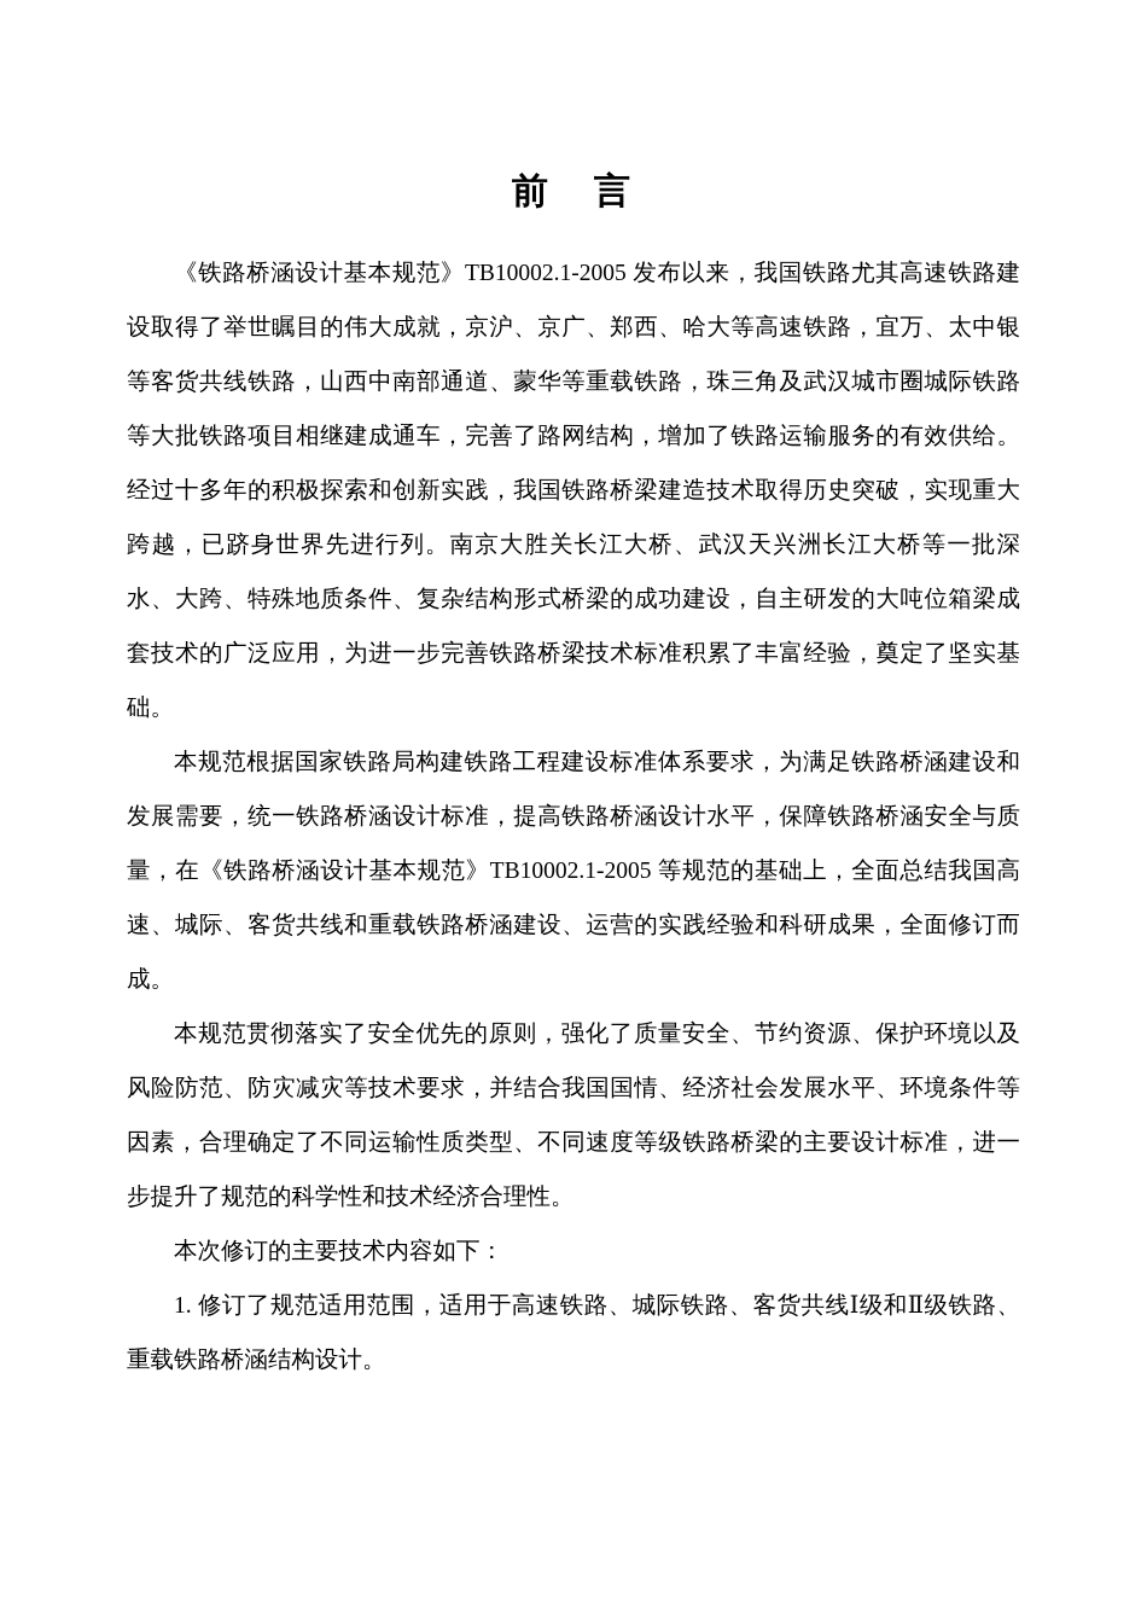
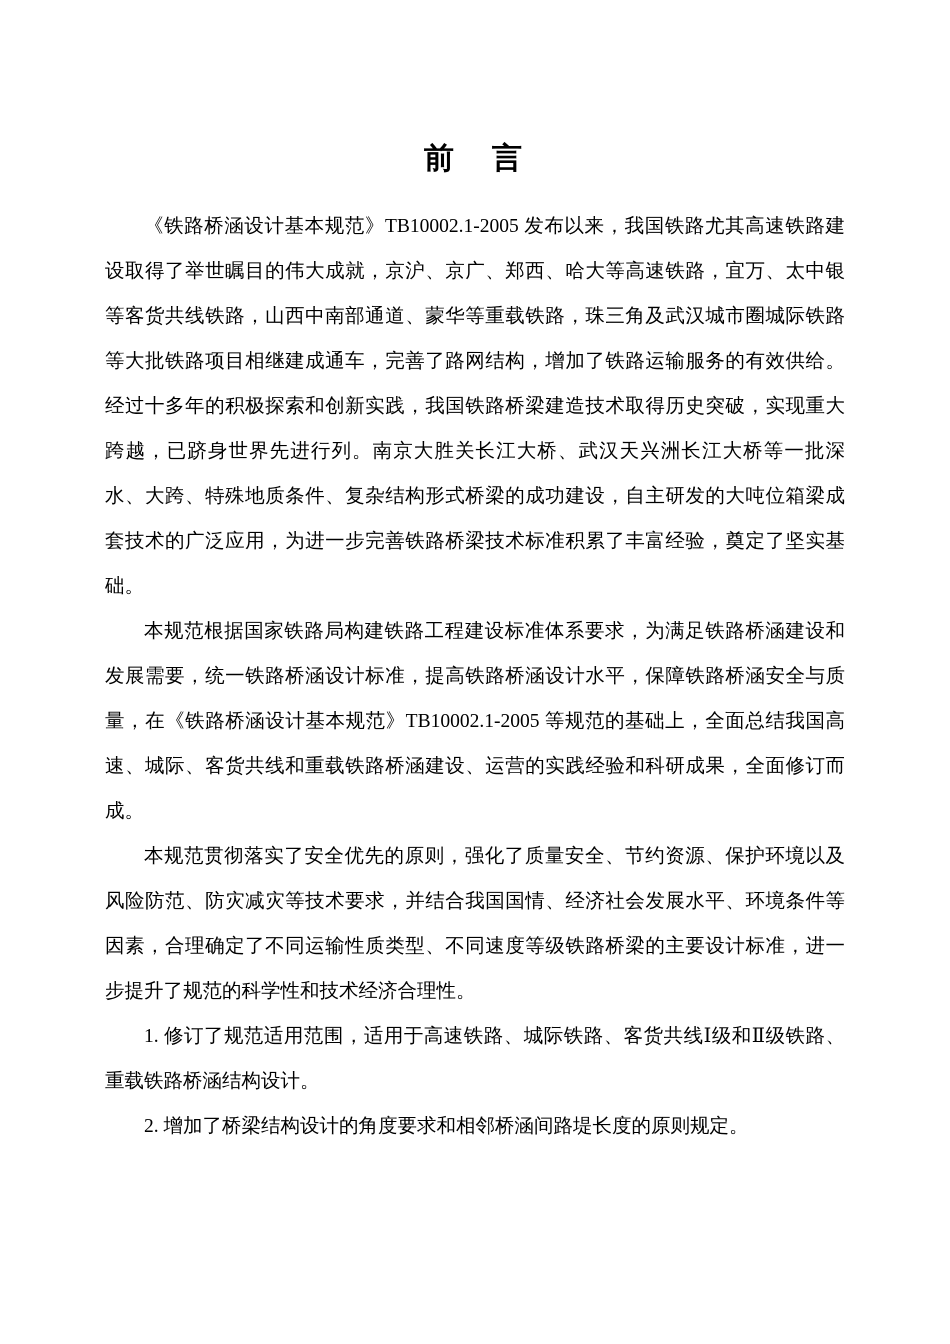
  前 言
  《铁路桥涵设计基本规范》TB10002.1-2005 发布以来，我国铁路尤其高速铁路建设取得了举世瞩目的伟大成就，京沪、京广、郑西、哈大等高速铁路，宜万、太中银等客货共线铁路，山西中南部通道、蒙华等重载铁路，珠三角及武汉城市圈城际铁路等大批铁路项目相继建成通车，完善了路网结构，增加了铁路运输服务的有效供给。经过十多年的积极探索和创新实践，我国铁路桥梁建造技术取得历史突破，实现重大跨越，已跻身世界先进行列。南京大胜关长江大桥、武汉天兴洲长江大桥等一批深水、大跨、特殊地质条件、复杂结构形式桥梁的成功建设，自主研发的大吨位箱梁成套技术的广泛应用，为进一步完善铁路桥梁技术标准积累了丰富经验，奠定了坚实基础。
  本规范根据国家铁路局构建铁路工程建设标准体系要求，为满足铁路桥涵建设和发展需要，统一铁路桥涵设计标准，提高铁路桥涵设计水平，保障铁路桥涵安全与质量，在《铁路桥涵设计基本规范》TB10002.1-2005 等规范的基础上，全面总结我国高速、城际、客货共线和重载铁路桥涵建设、运营的实践经验和科研成果，全面修订而成。
  本规范贯彻落实了安全优先的原则，强化了质量安全、节约资源、保护环境以及风险防范、防灾减灾等技术要求，并结合我国国情、经济社会发展水平、环境条件等因素，合理确定了不同运输性质类型、不同速度等级铁路桥梁的主要设计标准，进一步提升了规范的科学性和技术经济合理性。
- 本次修订的主要技术内容如下：
  1. 修订了规范适用范围，适用于高速铁路、城际铁路、客货共线Ⅰ级和Ⅱ级铁路、重载铁路桥涵结构设计。
+ 2. 增加了桥梁结构设计的角度要求和相邻桥涵间路堤长度的原则规定。
